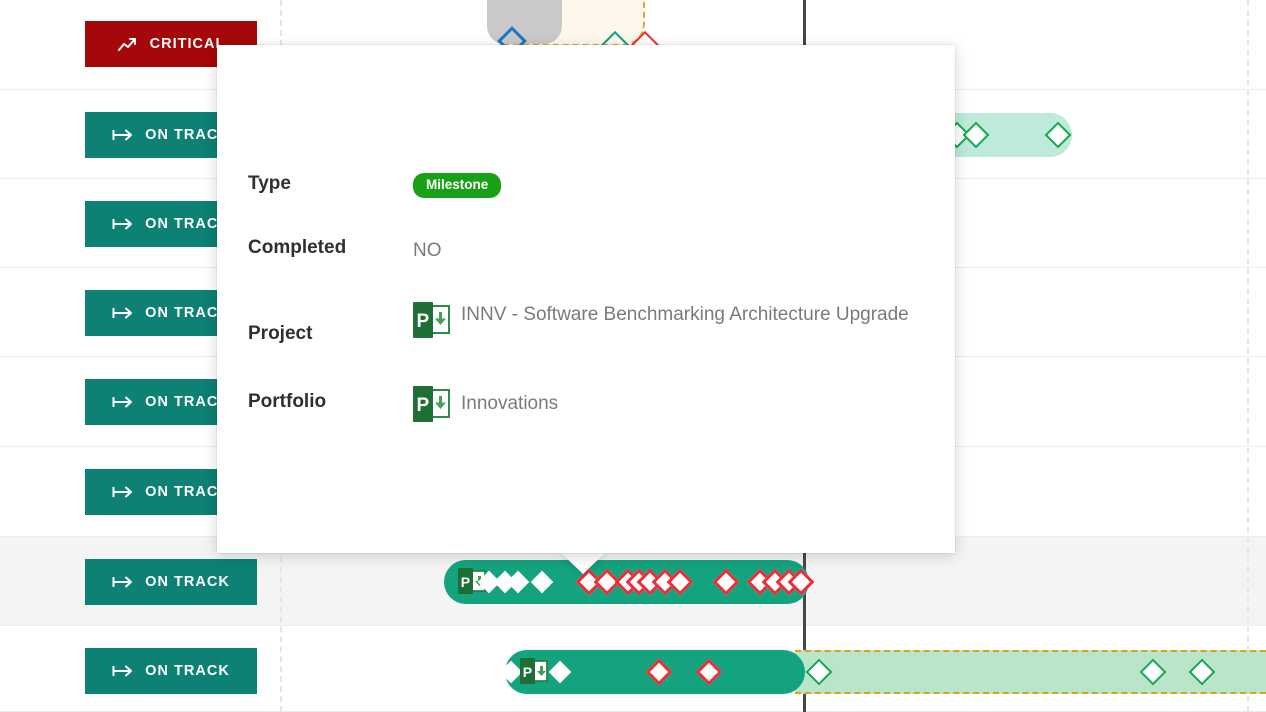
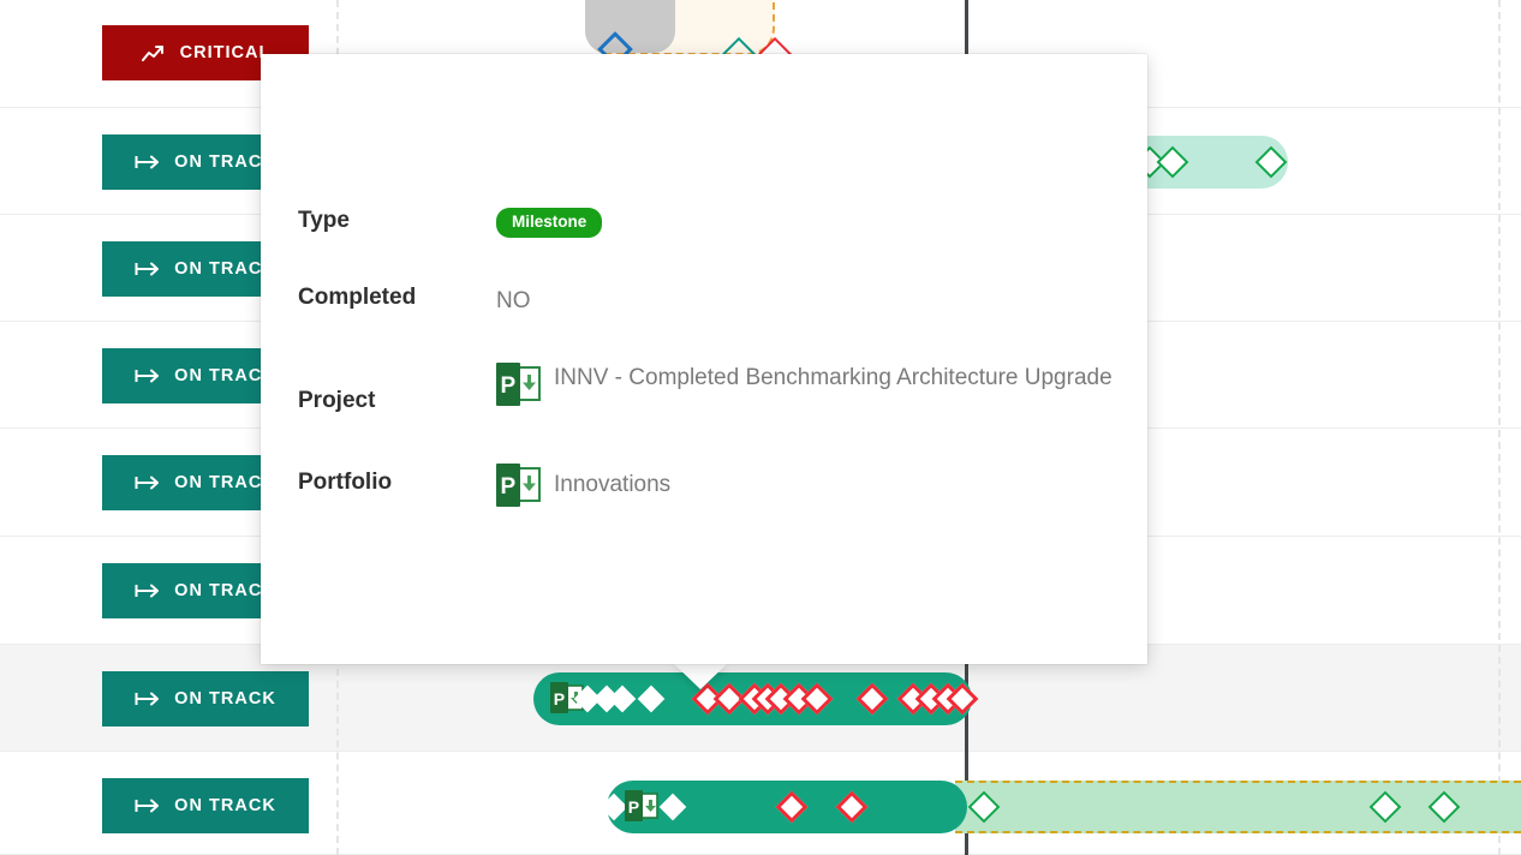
  P
  P
  CRITICAL
  ON TRAC
  ON TRAC
  ON TRAC
  ON TRAC
  ON TRAC
  ON TRACK
  ON TRACK
  Type
  Milestone
  Completed
  NO
  Project
  P
- INNV - Software Benchmarking Architecture Upgrade
+ INNV - Completed Benchmarking Architecture Upgrade
  Portfolio
  P
  Innovations
